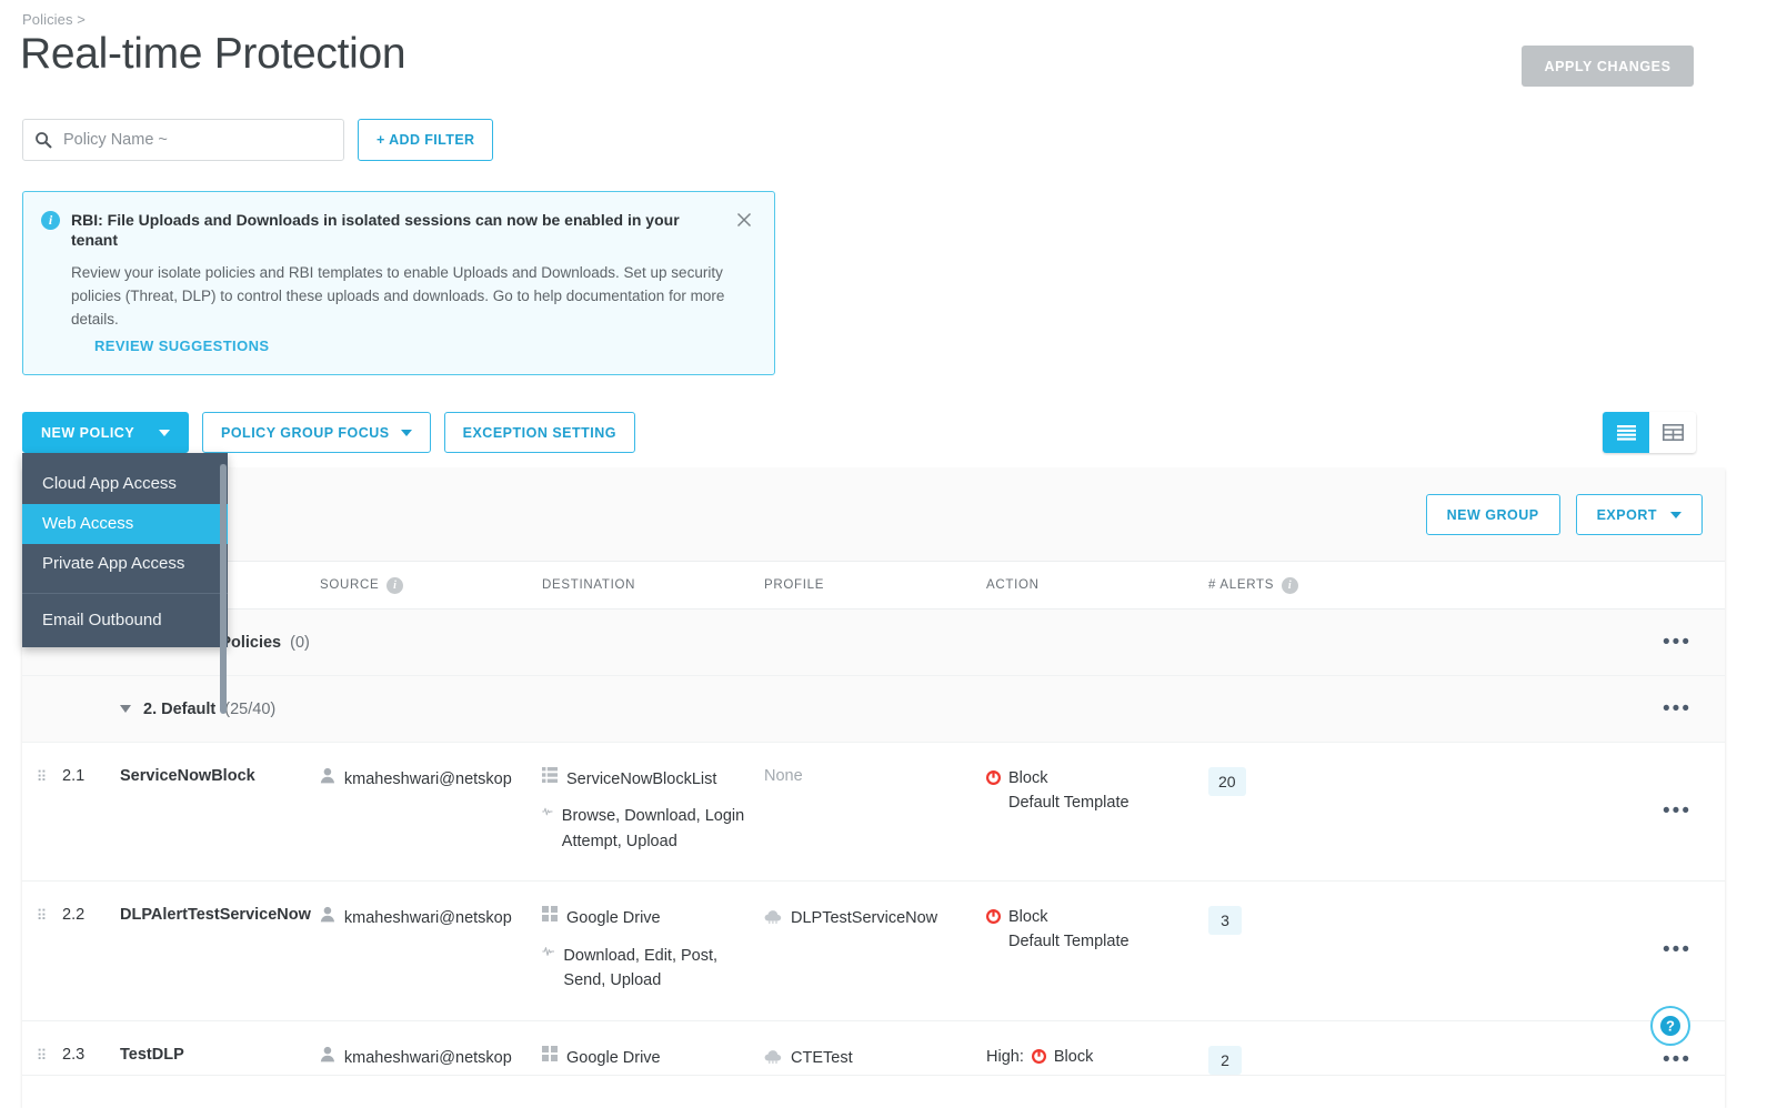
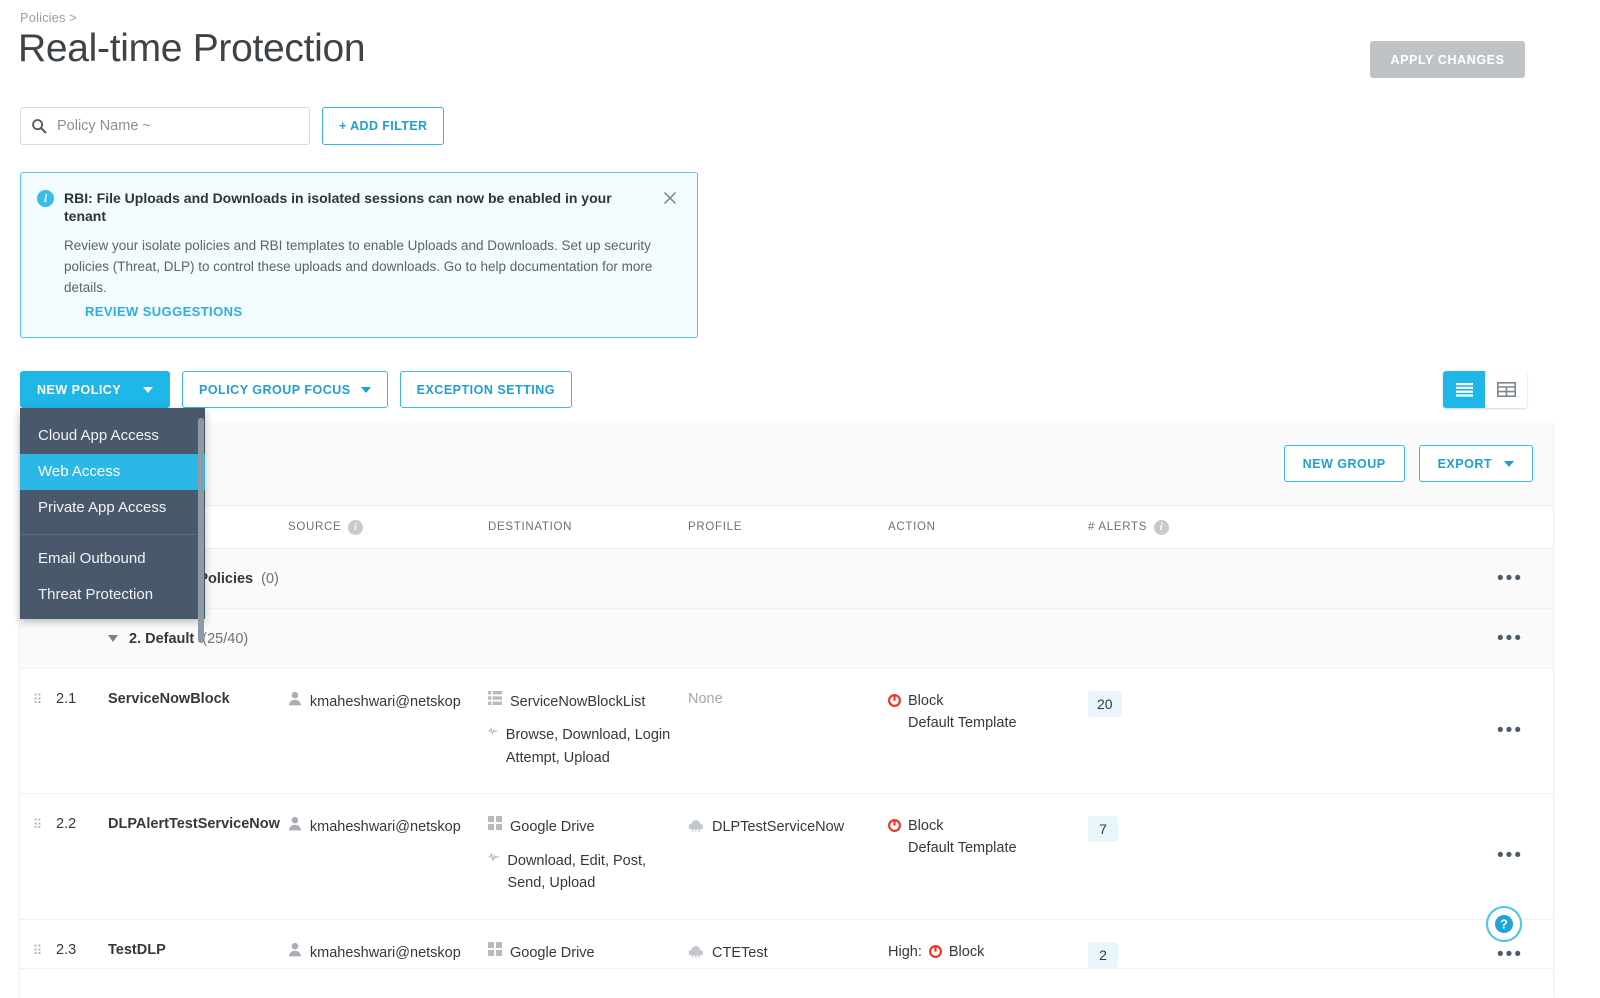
  Policies >
  Real-time Protection
  APPLY CHANGES
  Policy Name ~
  + ADD FILTER
  i
  RBI: File Uploads and Downloads in isolated sessions can now be enabled in your tenant
  Review your isolate policies and RBI templates to enable Uploads and Downloads. Set up security policies (Threat, DLP) to control these uploads and downloads. Go to help documentation for more details.
  REVIEW SUGGESTIONS
  NEW POLICY
  POLICY GROUP FOCUS
  EXCEPTION SETTING
  NEW GROUP
  EXPORT
  SOURCE
  i
  DESTINATION
  PROFILE
  ACTION
  # ALERTS
  i
  (0)
  •••
  2. Default
  (25/40)
  •••
  ⠿
  2.1
  ServiceNowBlock
  kmaheshwari@netskop
  ServiceNowBlockList
  Browse, Download, Login Attempt, Upload
  None
  Block
  Default Template
  20
  •••
  ⠿
  2.2
  DLPAlertTestServiceNow
  kmaheshwari@netskop
  Google Drive
  Download, Edit, Post, Send, Upload
  DLPTestServiceNow
  Block
  Default Template
- 3
+ 7
  •••
  ⠿
  2.3
  TestDLP
  kmaheshwari@netskop
  Google Drive
  CTETest
  High:
  Block
  2
  •••
  ?
  Cloud App Access
  Web Access
  Private App Access
  Email Outbound
+ Threat Protection
